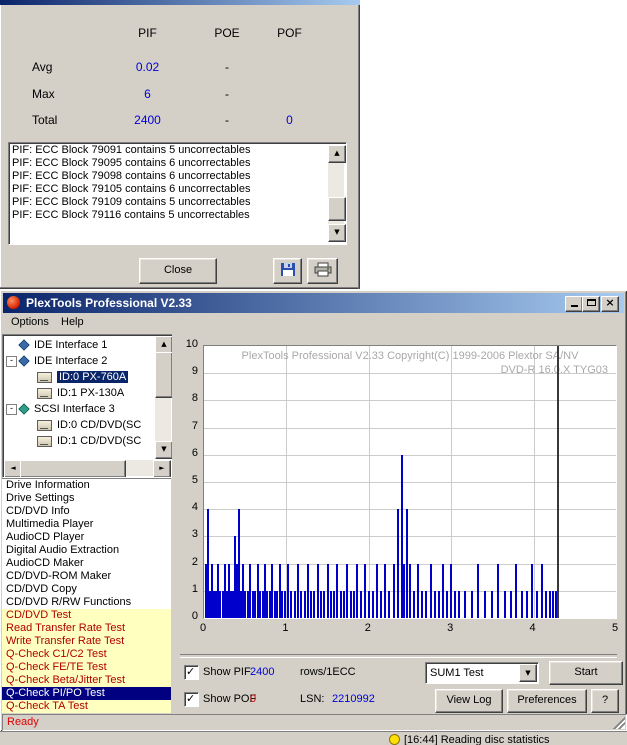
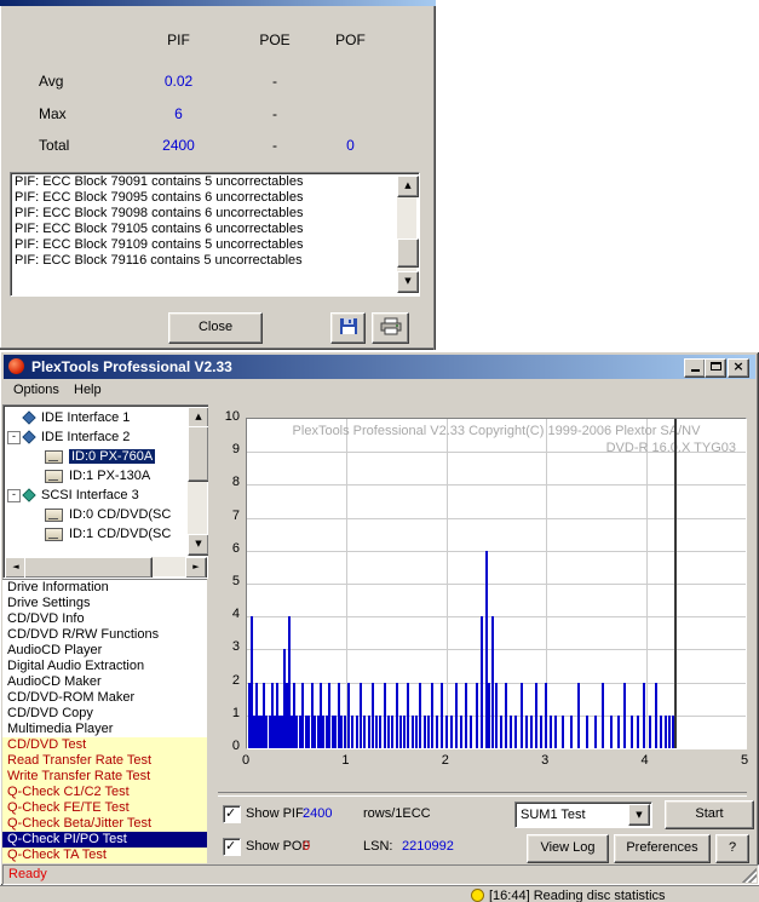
  PIF
  POE
  POF
  Avg
  0.02
  -
  Max
  6
  -
  Total
  2400
  -
  0
  PIF: ECC Block 79091 contains 5 uncorrectables
  PIF: ECC Block 79095 contains 6 uncorrectables
  PIF: ECC Block 79098 contains 6 uncorrectables
  PIF: ECC Block 79105 contains 6 uncorrectables
  PIF: ECC Block 79109 contains 5 uncorrectables
  PIF: ECC Block 79116 contains 5 uncorrectables
  ▲
  ▼
  Close
  PlexTools Professional V2.33
  Options
  Help
  IDE Interface 1
  -
  IDE Interface 2
  ID:0 PX-760A
  ID:1 PX-130A
  -
  SCSI Interface 3
  ID:0 CD/DVD(SC
  ID:1 CD/DVD(SC
  ▲
  ▼
  ◄
  ►
  Drive Information
  Drive Settings
  CD/DVD Info
- Multimedia Player
+ CD/DVD R/RW Functions
  AudioCD Player
  Digital Audio Extraction
  AudioCD Maker
  CD/DVD-ROM Maker
  CD/DVD Copy
- CD/DVD R/RW Functions
+ Multimedia Player
  CD/DVD Test
  Read Transfer Rate Test
  Write Transfer Rate Test
  Q-Check C1/C2 Test
  Q-Check FE/TE Test
  Q-Check Beta/Jitter Test
  Q-Check PI/PO Test
  Q-Check TA Test
  Ready
  PlexTools Professional V2.33 Copyright(C) 1999-2006 Plextor S/NV
  DVD-R 16..X TYG03
  ✓
  Show PIF
  2400
  rows/1ECC
  SUM1 Test
  ▼
  Start
  ✓
  Show POF
  0
  LSN:
  2210992
  View Log
  Preferences
  ?
  0
  1
  2
  3
  4
  5
  6
  7
  8
  9
  10
  0
  1
  2
  3
  4
  5
  [16:44] Reading disc statistics
